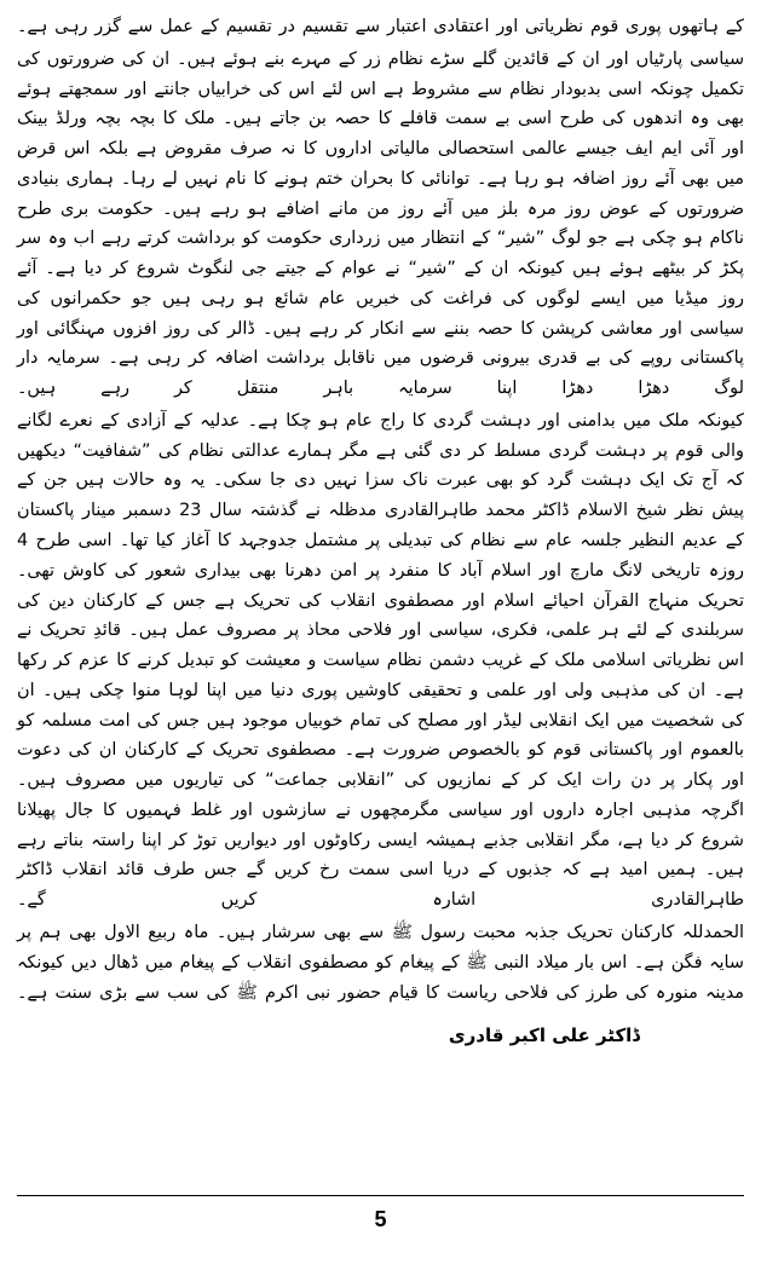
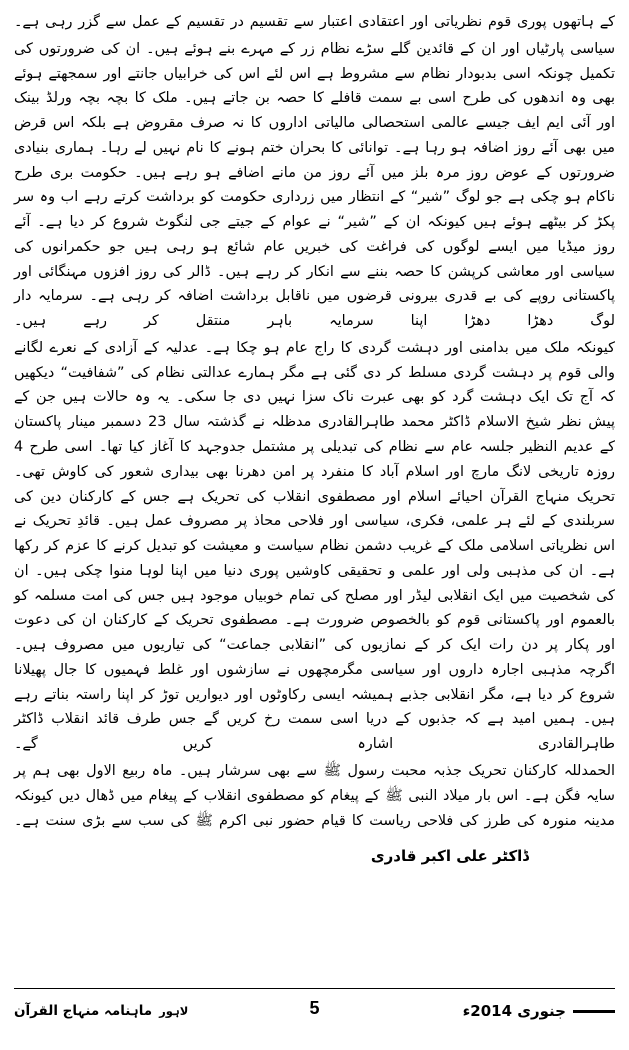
  کے ہاتھوں پوری قوم نظریاتی اور اعتقادی اعتبار سے تقسیم در تقسیم کے عمل سے گزر رہی ہے۔
  سیاسی پارٹیاں اور ان کے قائدین گلے سڑے نظام زر کے مہرے بنے ہوئے ہیں۔ ان کی ضرورتوں کی تکمیل چونکہ اسی بدبودار نظام سے مشروط ہے اس لئے اس کی خرابیاں جانتے اور سمجھتے ہوئے بھی وہ اندھوں کی طرح اسی بے سمت قافلے کا حصہ بن جاتے ہیں۔ ملک کا بچہ بچہ ورلڈ بینک اور آئی ایم ایف جیسے عالمی استحصالی مالیاتی اداروں کا نہ صرف مقروض ہے بلکہ اس قرض میں بھی آئے روز اضافہ ہو رہا ہے۔ توانائی کا بحران ختم ہونے کا نام نہیں لے رہا۔ ہماری بنیادی ضرورتوں کے عوض روز مرہ بلز میں آئے روز من مانے اضافے ہو رہے ہیں۔ حکومت بری طرح ناکام ہو چکی ہے جو لوگ ”شیر“ کے انتظار میں زرداری حکومت کو برداشت کرتے رہے اب وہ سر پکڑ کر بیٹھے ہوئے ہیں کیونکہ ان کے ”شیر“ نے عوام کے جیتے جی لنگوٹ شروع کر دیا ہے۔ آئے روز میڈیا میں ایسے لوگوں کی فراغت کی خبریں عام شائع ہو رہی ہیں جو حکمرانوں کی سیاسی اور معاشی کرپشن کا حصہ بننے سے انکار کر رہے ہیں۔ ڈالر کی روز افزوں مہنگائی اور پاکستانی روپے کی بے قدری بیرونی قرضوں میں ناقابل برداشت اضافہ کر رہی ہے۔ سرمایہ دار لوگ دھڑا دھڑا اپنا سرمایہ باہر منتقل کر رہے ہیں۔
  کیونکہ ملک میں بدامنی اور دہشت گردی کا راج عام ہو چکا ہے۔ عدلیہ کے آزادی کے نعرے لگانے والی قوم پر دہشت گردی مسلط کر دی گئی ہے مگر ہمارے عدالتی نظام کی ”شفافیت“ دیکھیں کہ آج تک ایک دہشت گرد کو بھی عبرت ناک سزا نہیں دی جا سکی۔ یہ وہ حالات ہیں جن کے پیش نظر شیخ الاسلام ڈاکٹر محمد طاہرالقادری مدظلہ نے گذشتہ سال 23 دسمبر مینار پاکستان کے عدیم النظیر جلسہ عام سے نظام کی تبدیلی پر مشتمل جدوجہد کا آغاز کیا تھا۔ اسی طرح 4 روزہ تاریخی لانگ مارچ اور اسلام آباد کا منفرد پر امن دھرنا بھی بیداری شعور کی کاوش تھی۔ تحریک منہاج القرآن احیائے اسلام اور مصطفوی انقلاب کی تحریک ہے جس کے کارکنان دین کی سربلندی کے لئے ہر علمی، فکری، سیاسی اور فلاحی محاذ پر مصروف عمل ہیں۔ قائدِ تحریک نے اس نظریاتی اسلامی ملک کے غریب دشمن نظام سیاست و معیشت کو تبدیل کرنے کا عزم کر رکھا ہے۔ ان کی مذہبی ولی اور علمی و تحقیقی کاوشیں پوری دنیا میں اپنا لوہا منوا چکی ہیں۔ ان کی شخصیت میں ایک انقلابی لیڈر اور مصلح کی تمام خوبیاں موجود ہیں جس کی امت مسلمہ کو بالعموم اور پاکستانی قوم کو بالخصوص ضرورت ہے۔ مصطفوی تحریک کے کارکنان ان کی دعوت اور پکار پر دن رات ایک کر کے نمازیوں کی ”انقلابی جماعت“ کی تیاریوں میں مصروف ہیں۔ اگرچہ مذہبی اجارہ داروں اور سیاسی مگرمچھوں نے سازشوں اور غلط فہمیوں کا جال پھیلانا شروع کر دیا ہے، مگر انقلابی جذبے ہمیشہ ایسی رکاوٹوں اور دیواریں توڑ کر اپنا راستہ بناتے رہے ہیں۔ ہمیں امید ہے کہ جذبوں کے دریا اسی سمت رخ کریں گے جس طرف قائد انقلاب ڈاکٹر طاہرالقادری اشارہ کریں گے۔
  الحمدللہ کارکنان تحریک جذبہ محبت رسول ﷺ سے بھی سرشار ہیں۔ ماہ ربیع الاول بھی ہم پر سایہ فگن ہے۔ اس بار میلاد النبی ﷺ کے پیغام کو مصطفوی انقلاب کے پیغام میں ڈھال دیں کیونکہ مدینہ منورہ کی طرز کی فلاحی ریاست کا قیام حضور نبی اکرم ﷺ کی سب سے بڑی سنت ہے۔
  ڈاکٹر علی اکبر قادری
  5
+ ماہنامہ منہاج القرآن
+ لاہور
+ جنوری 2014ء
